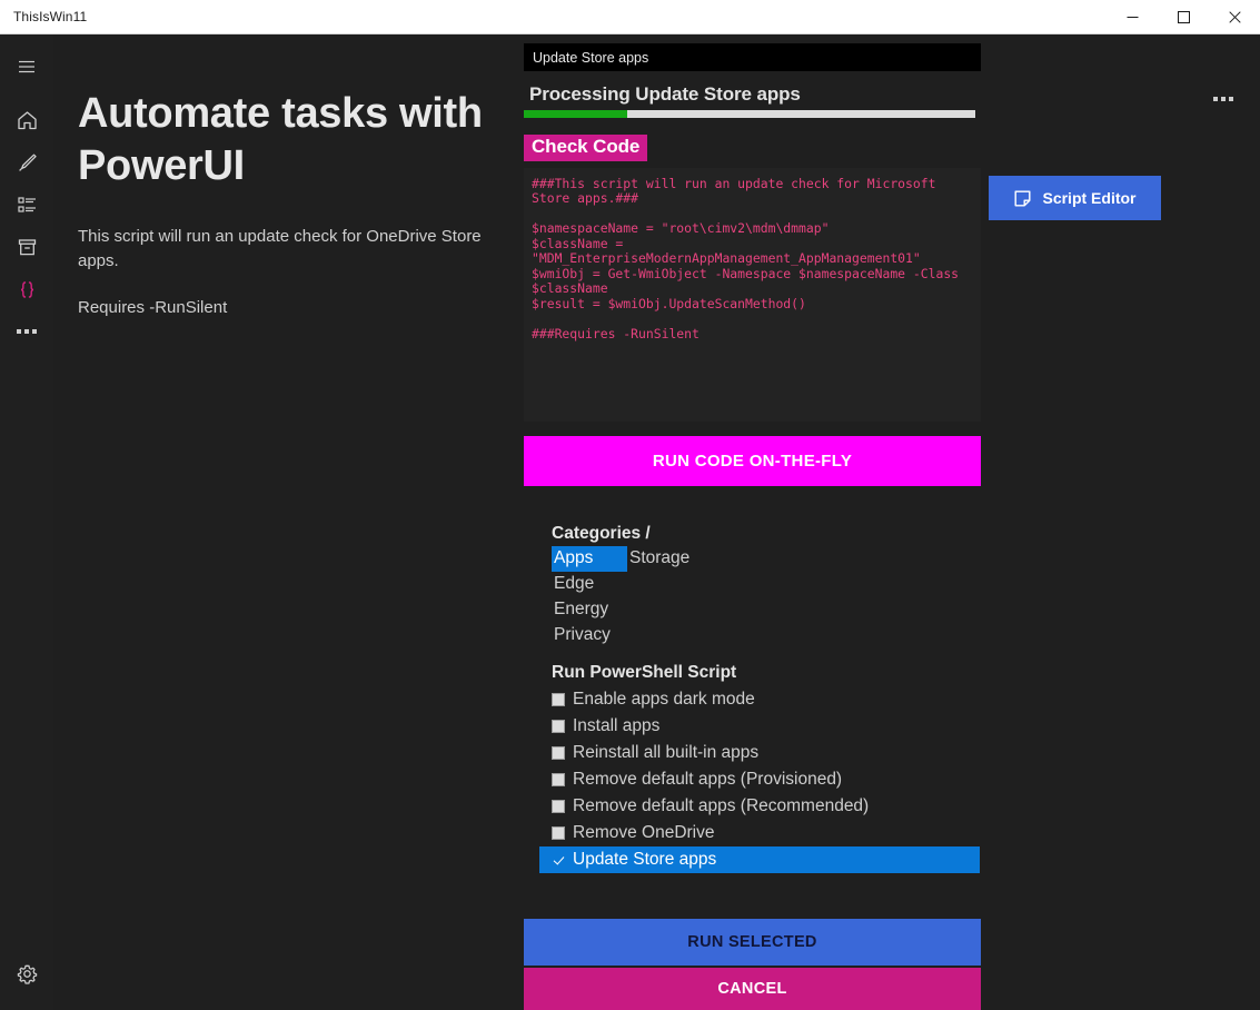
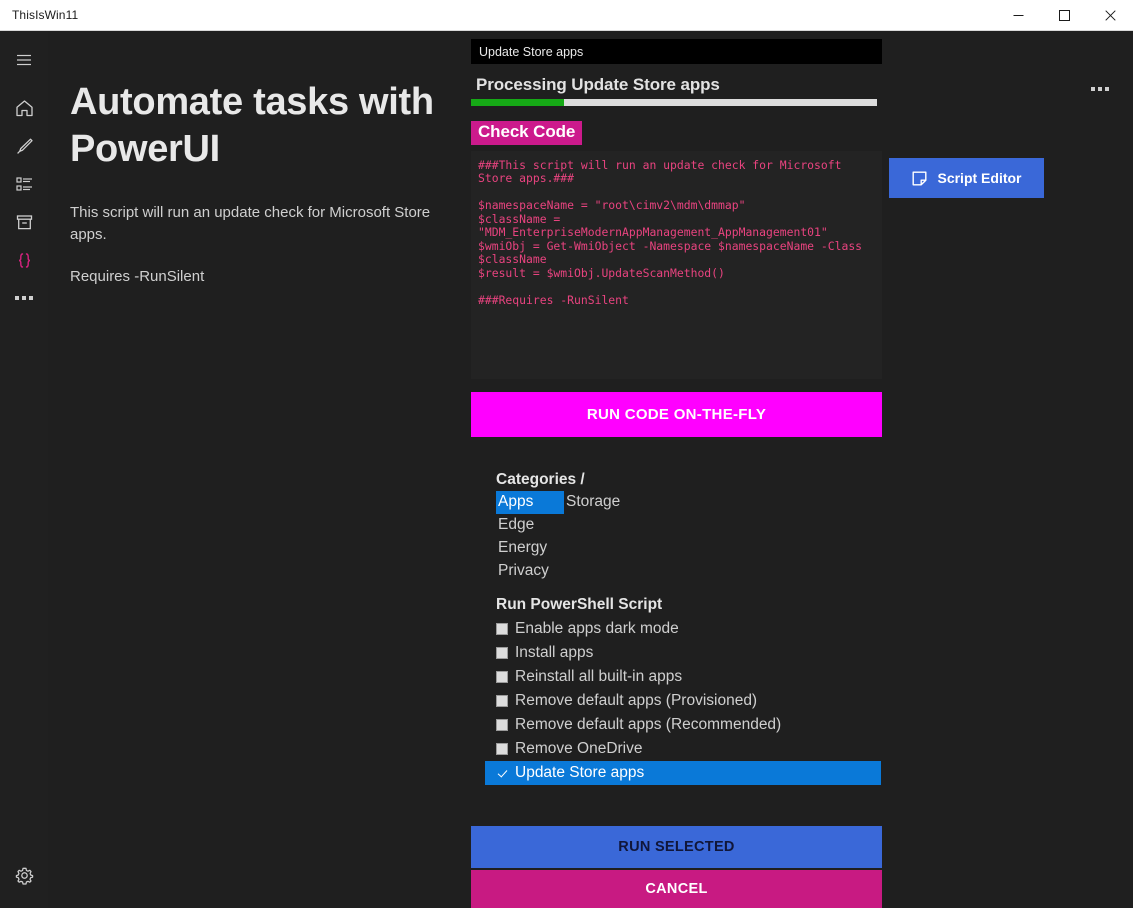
  ThisIsWin11
  Automate tasks with PowerUI
- This script will run an update check for OneDrive Store apps.
+ This script will run an update check for Microsoft Store apps.
  Requires -RunSilent
  Update Store apps
  Processing Update Store apps
  Check Code
  ###This script will run an update check for Microsoft Store apps.###
  $namespaceName = "root\cimv2\mdm\dmmap"
  $className = "MDM_EnterpriseModernAppManagement_AppManagement01"
  $wmiObj = Get-WmiObject -Namespace $namespaceName -Class $className
  $result = $wmiObj.UpdateScanMethod()
  ###Requires -RunSilent
  RUN CODE ON-THE-FLY
  Categories /
  Apps
  Storage
  Edge
  Energy
  Privacy
  Run PowerShell Script
  Enable apps dark mode
  Install apps
  Reinstall all built-in apps
  Remove default apps (Provisioned)
  Remove default apps (Recommended)
  Remove OneDrive
  Update Store apps
  RUN SELECTED
  CANCEL
  Script Editor
